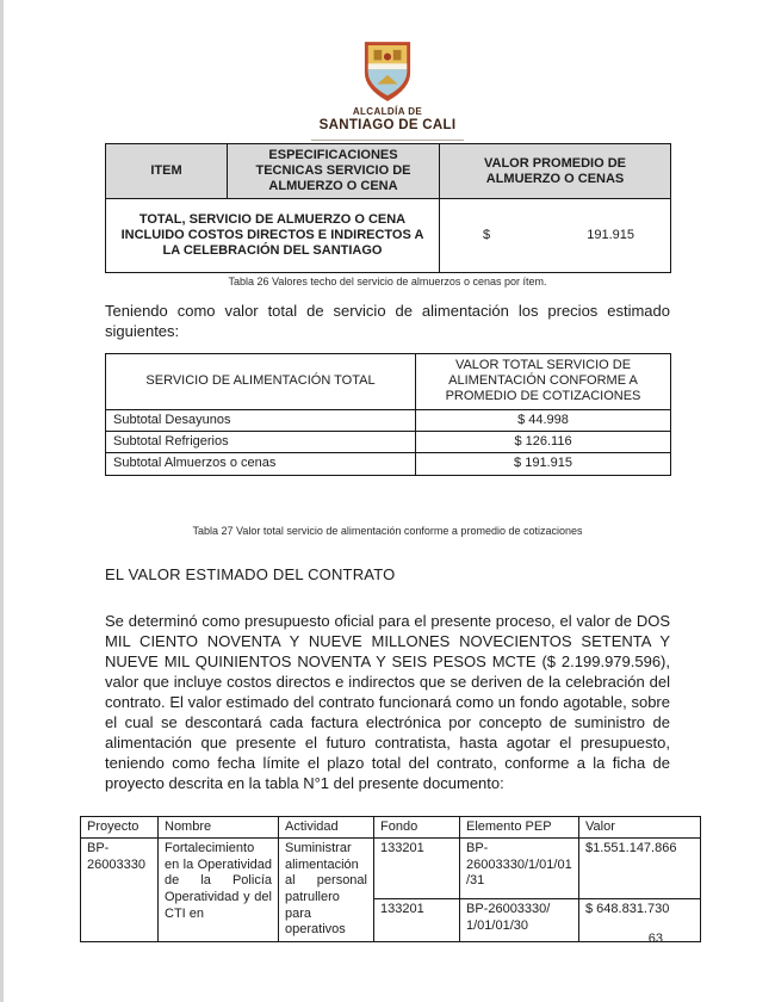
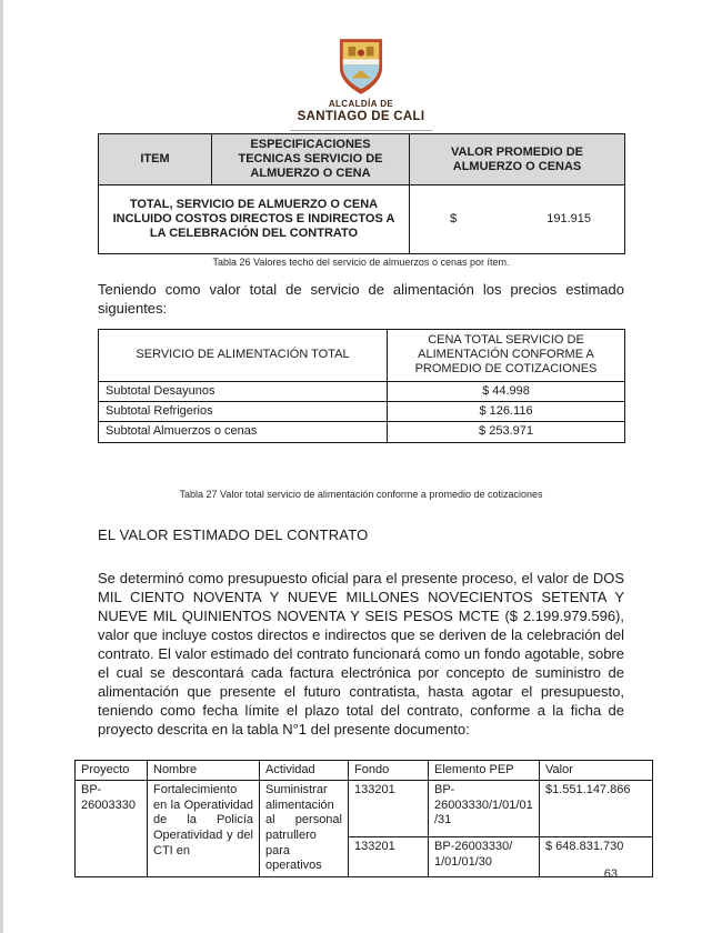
  ALCALDÍA DE
  SANTIAGO DE CALI
  ITEM	ESPECIFICACIONES TECNICAS SERVICIO DE ALMUERZO O CENA	VALOR PROMEDIO DE ALMUERZO O CENAS
- TOTAL, SERVICIO DE ALMUERZO O CENA INCLUIDO COSTOS DIRECTOS E INDIRECTOS A LA CELEBRACIÓN DEL SANTIAGO	$ 191.915
+ TOTAL, SERVICIO DE ALMUERZO O CENA INCLUIDO COSTOS DIRECTOS E INDIRECTOS A LA CELEBRACIÓN DEL CONTRATO	$ 191.915
  Tabla 26 Valores techo del servicio de almuerzos o cenas por ítem.
  Teniendo como valor total de servicio de alimentación los precios estimado siguientes:
- SERVICIO DE ALIMENTACIÓN TOTAL	VALOR TOTAL SERVICIO DE ALIMENTACIÓN CONFORME A PROMEDIO DE COTIZACIONES
+ SERVICIO DE ALIMENTACIÓN TOTAL	CENA TOTAL SERVICIO DE ALIMENTACIÓN CONFORME A PROMEDIO DE COTIZACIONES
  Subtotal Desayunos	$ 44.998
  Subtotal Refrigerios	$ 126.116
- Subtotal Almuerzos o cenas	$ 191.915
+ Subtotal Almuerzos o cenas	$ 253.971
  Tabla 27 Valor total servicio de alimentación conforme a promedio de cotizaciones
  EL VALOR ESTIMADO DEL CONTRATO
  Se determinó como presupuesto oficial para el presente proceso, el valor de DOS MIL CIENTO NOVENTA Y NUEVE MILLONES NOVECIENTOS SETENTA Y NUEVE MIL QUINIENTOS NOVENTA Y SEIS PESOS MCTE ($ 2.199.979.596), valor que incluye costos directos e indirectos que se deriven de la celebración del contrato. El valor estimado del contrato funcionará como un fondo agotable, sobre el cual se descontará cada factura electrónica por concepto de suministro de alimentación que presente el futuro contratista, hasta agotar el presupuesto, teniendo como fecha límite el plazo total del contrato, conforme a la ficha de proyecto descrita en la tabla N°1 del presente documento:
  Proyecto	Nombre	Actividad	Fondo	Elemento PEP	Valor
  BP-26003330	Fortalecimiento en la Operatividad de la Policía Operatividad y del CTI en	Suministrar alimentación al personal patrullero para operativos	133201	BP-26003330/1/01/01/31	$1.551.147.866
  133201	BP-26003330/ 1/01/01/30	$ 648.831.730
  63
